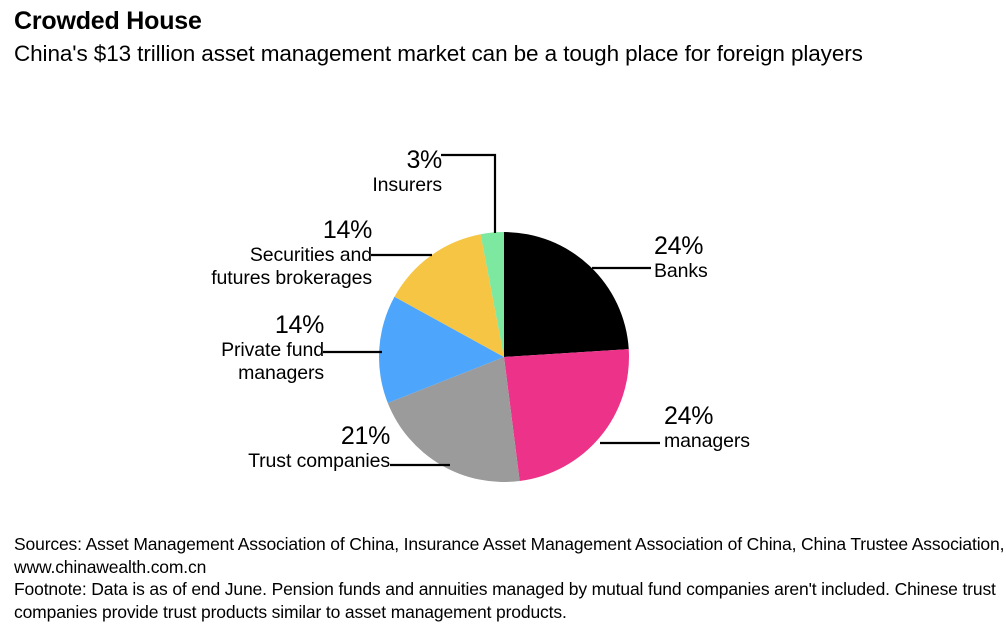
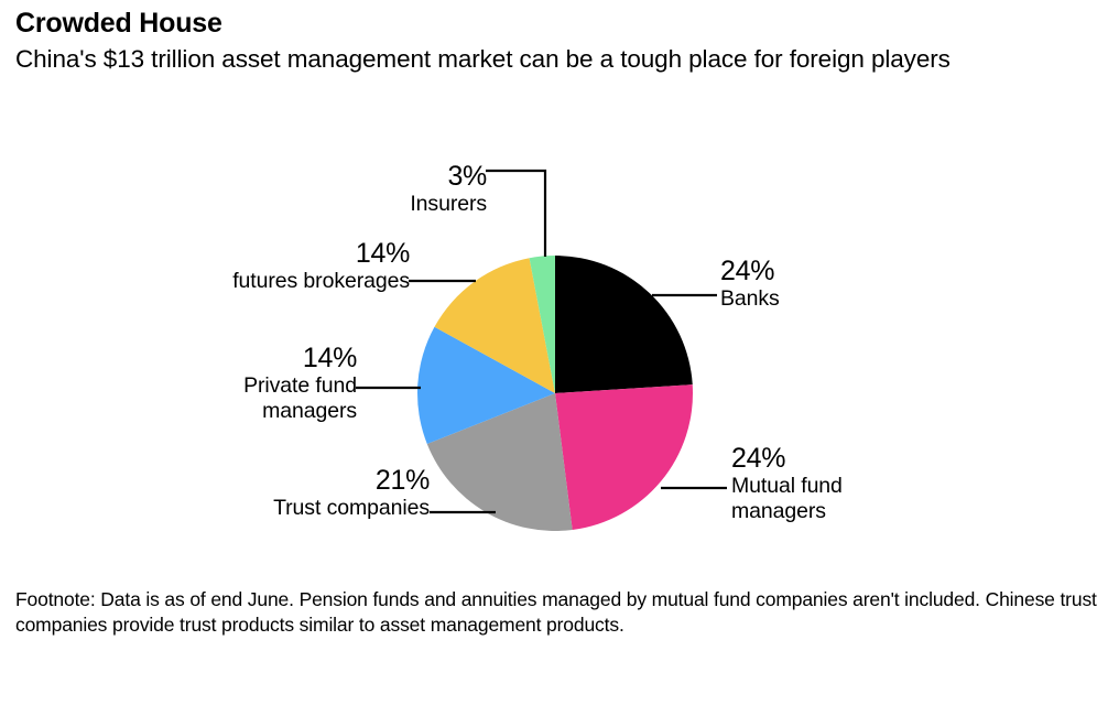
  Crowded House
  China's $13 trillion asset management market can be a tough place for foreign players
  3%
  Insurers
  14%
- Securities and
  futures brokerages
  14%
  Private fund
  managers
  21%
  Trust companies
  24%
  Banks
  24%
+ Mutual fund
  managers
- Sources: Asset Management Association of China, Insurance Asset Management Association of China, China Trustee Association, www.chinawealth.com.cn
  Footnote: Data is as of end June. Pension funds and annuities managed by mutual fund companies aren't included. Chinese trust companies provide trust products similar to asset management products.
